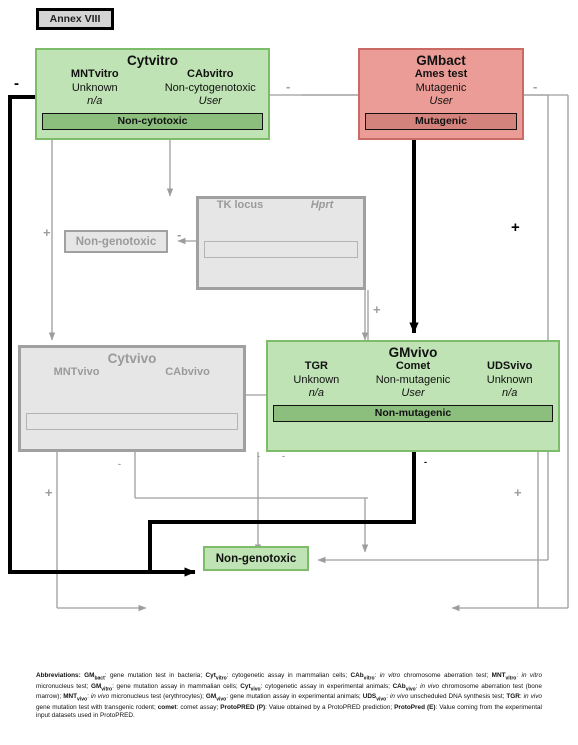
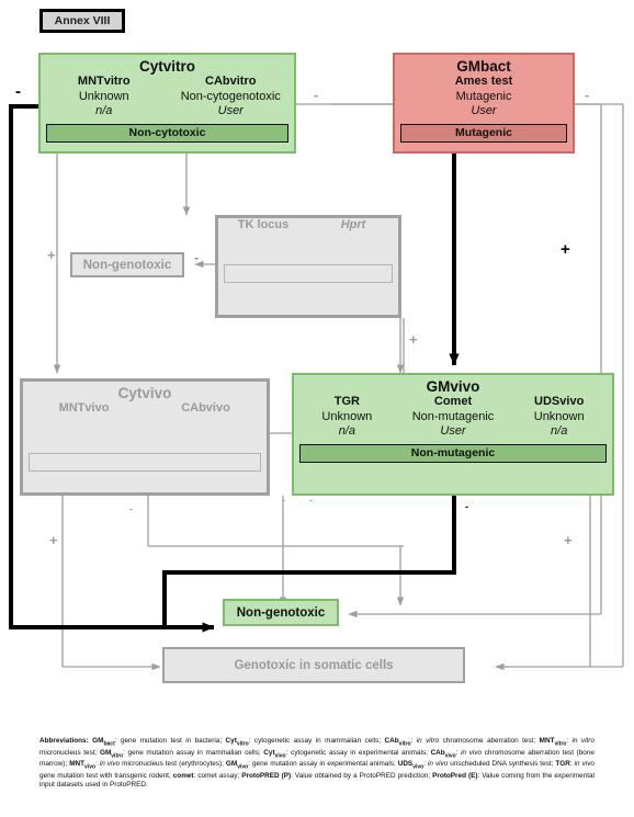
  Annex VIII
  Cytvitro
  MNTvitro
  Unknown
  n/a
  CAbvitro
  Non-cytogenotoxic
  User
  Non-cytotoxic
  GMbact
  Ames test
  Mutagenic
  User
  Mutagenic
  TK locus
  Hprt
  Non-genotoxic
  Cytvivo
  MNTvivo
  CAbvivo
  GMvivo
  TGR
  Unknown
  n/a
  Comet
  Non-mutagenic
  User
  UDSvivo
  Unknown
  n/a
  Non-mutagenic
  Non-genotoxic
+ Genotoxic in somatic cells
  -
  -
  -
  +
  -
  +
  +
  +
  -
  -
  -
  -
  +
